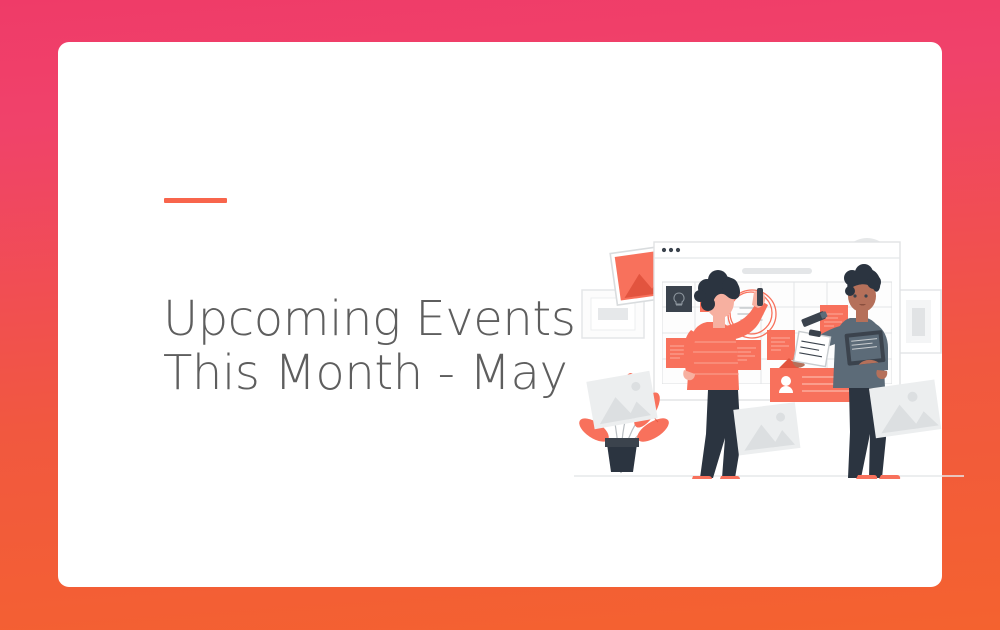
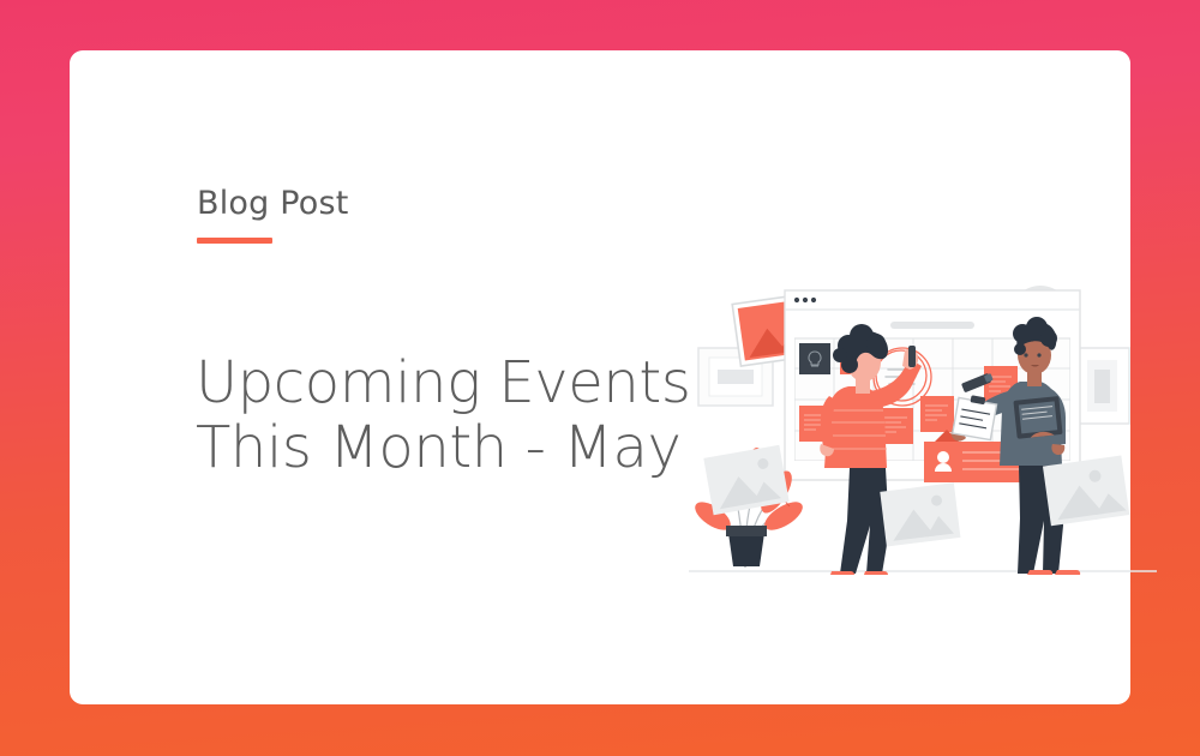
+ Blog Post
  Upcoming Events
  This Month - May
